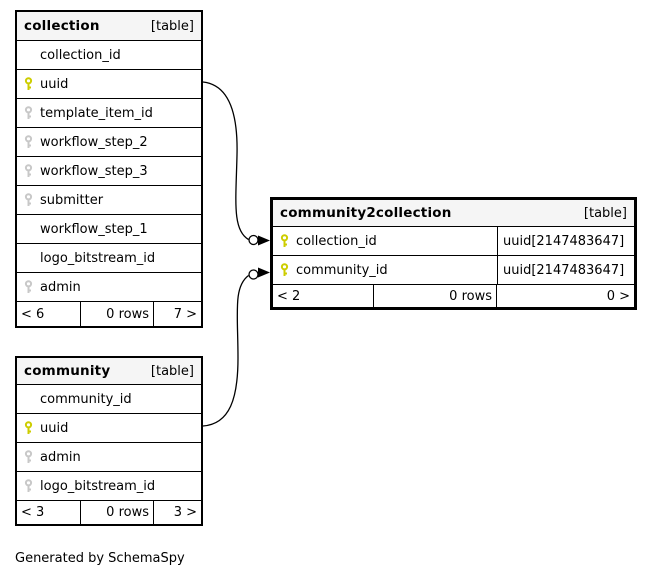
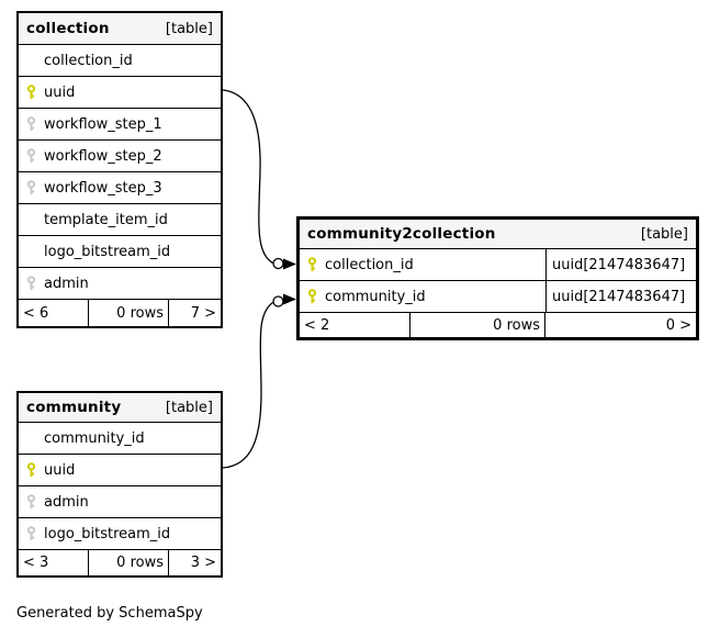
  collection
  [table]
  collection_id
  uuid
- template_item_id
+ workflow_step_1
  workflow_step_2
  workflow_step_3
- submitter
- workflow_step_1
+ template_item_id
  logo_bitstream_id
  admin
  < 6
  0 rows
  7 >
  community2collection
  [table]
  collection_id
  uuid[2147483647]
  community_id
  uuid[2147483647]
  < 2
  0 rows
  0 >
  community
  [table]
  community_id
  uuid
  admin
  logo_bitstream_id
  < 3
  0 rows
  3 >
  Generated by SchemaSpy
